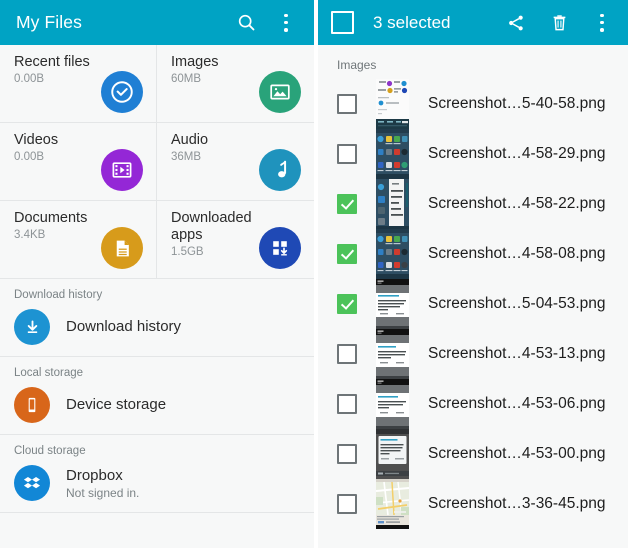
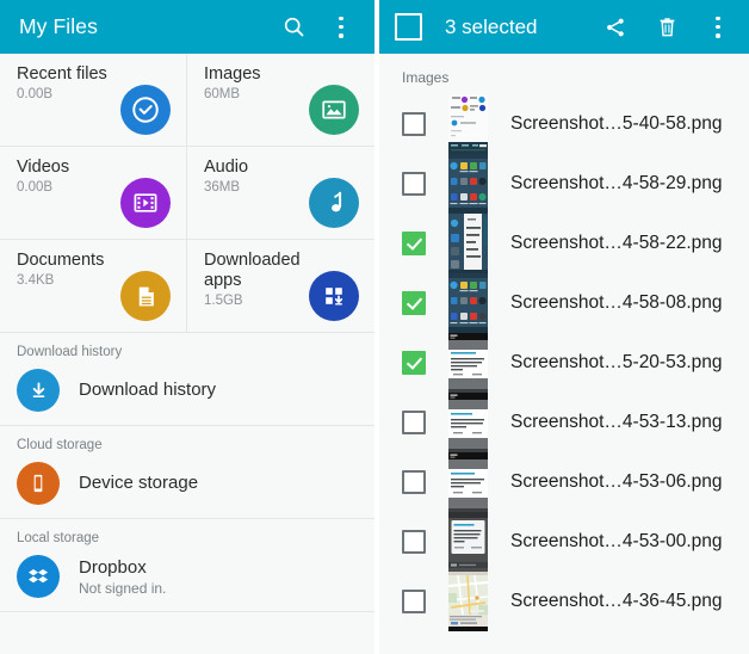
  My Files
  Recent files
  0.00B
  Images
  60MB
  Videos
  0.00B
  Audio
  36MB
  Documents
  3.4KB
  Downloaded apps
  1.5GB
  Download history
  Download history
- Local storage
+ Cloud storage
  Device storage
- Cloud storage
+ Local storage
  Dropbox
  Not signed in.
  3 selected
  Images
  Screenshot…5-40-58.png
  Screenshot…4-58-29.png
  Screenshot…4-58-22.png
  Screenshot…4-58-08.png
- Screenshot…5-04-53.png
+ Screenshot…5-20-53.png
  Screenshot…4-53-13.png
  Screenshot…4-53-06.png
  Screenshot…4-53-00.png
- Screenshot…3-36-45.png
+ Screenshot…4-36-45.png
